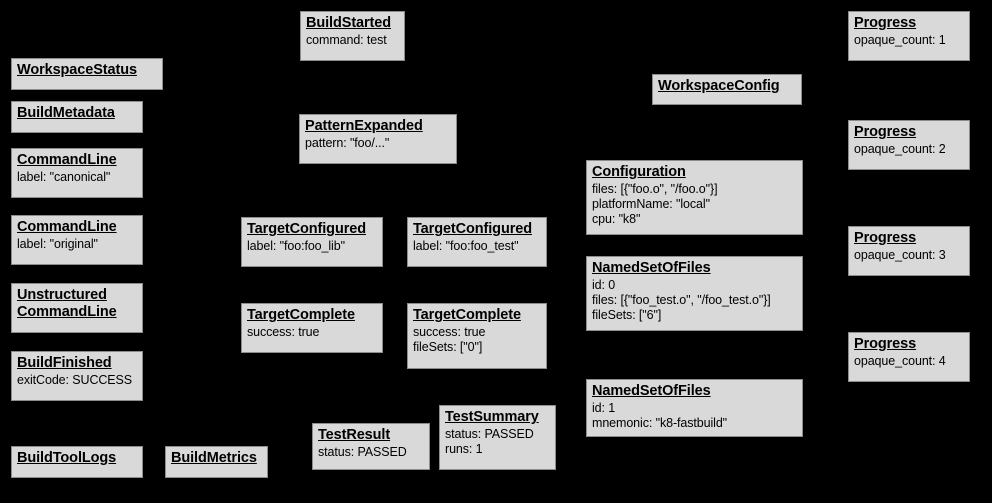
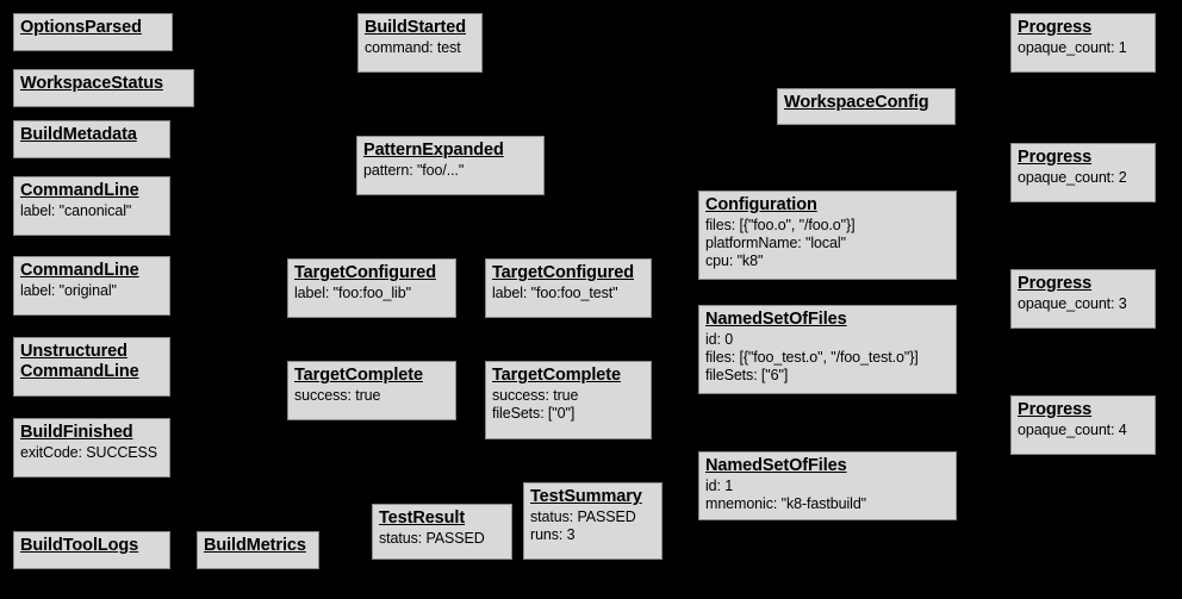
+ OptionsParsed
  WorkspaceStatus
  BuildMetadata
  CommandLine
  label: "canonical"
  CommandLine
  label: "original"
  Unstructured
  CommandLine
  BuildFinished
  exitCode: SUCCESS
  BuildToolLogs
  BuildMetrics
  BuildStarted
  command: test
  PatternExpanded
  pattern: "foo/..."
  TargetConfigured
  label: "foo:foo_lib"
  TargetConfigured
  label: "foo:foo_test"
  TargetComplete
  success: true
  TargetComplete
  success: true
  fileSets: ["0"]
  TestResult
  status: PASSED
  TestSummary
  status: PASSED
- runs: 1
+ runs: 3
  WorkspaceConfig
  Configuration
  files: [{"foo.o", "/foo.o"}]
  platformName: "local"
  cpu: "k8"
  NamedSetOfFiles
  id: 0
  files: [{"foo_test.o", "/foo_test.o"}]
  fileSets: ["6"]
  NamedSetOfFiles
  id: 1
  mnemonic: "k8-fastbuild"
  Progress
  opaque_count: 1
  Progress
  opaque_count: 2
  Progress
  opaque_count: 3
  Progress
  opaque_count: 4
